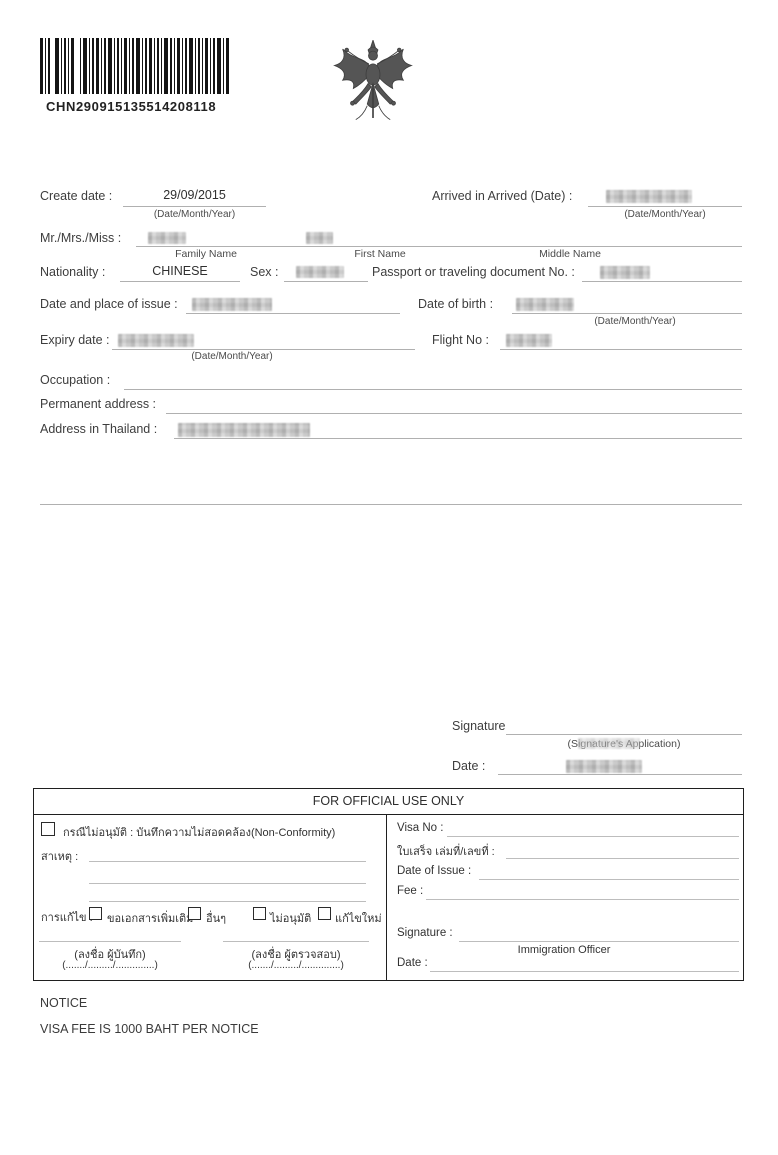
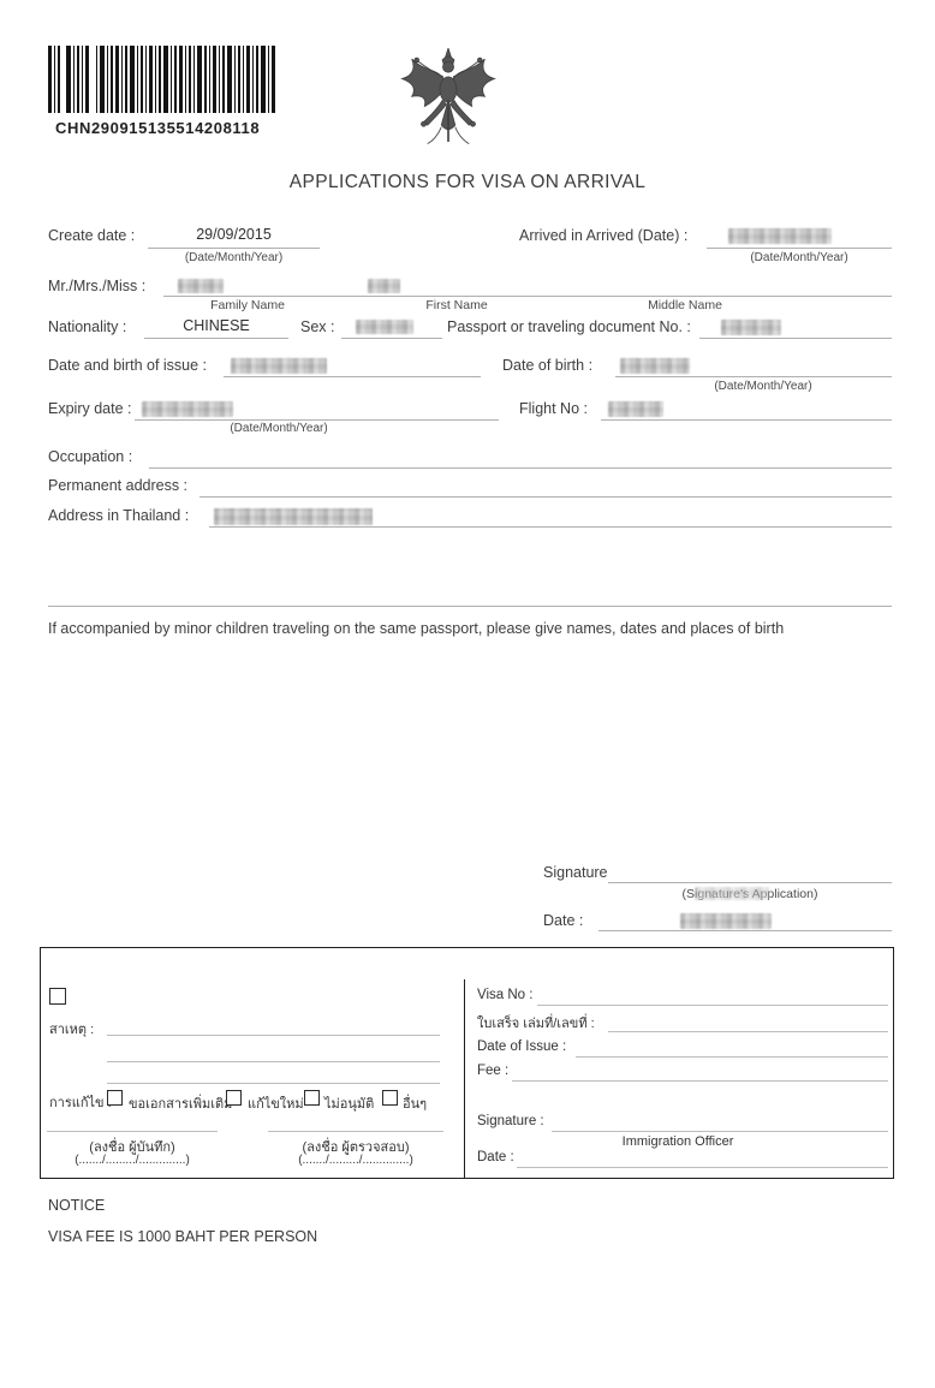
  CHN290915135514208118
+ APPLICATIONS FOR VISA ON ARRIVAL
  Create date :
  29/09/2015
  (Date/Month/Year)
  Arrived in Arrived (Date) :
  (Date/Month/Year)
  Mr./Mrs./Miss :
  Family Name
  First Name
  Middle Name
  Nationality :
  CHINESE
  Sex :
  Passport or traveling document No. :
- Date and place of issue :
+ Date and birth of issue :
  Date of birth :
  (Date/Month/Year)
  Expiry date :
  (Date/Month/Year)
  Flight No :
  Occupation :
  Permanent address :
  Address in Thailand :
+ If accompanied by minor children traveling on the same passport, please give names, dates and places of birth
  Signature
  (Signature's Application)
  Date :
- FOR OFFICIAL USE ONLY
- กรณีไม่อนุมัติ : บันทึกความไม่สอดคล้อง(Non-Conformity)
  สาเหตุ :
  การแก้ไข
  ขอเอกสารเพิ่มเติ
- อื่นๆ
+ แก้ไขใหม่
  ไม่อนุมัติ
- แก้ไขใหม่
+ อื่นๆ
  (ลงชื่อ ผู้บันทึก)
  (......./........./..............)
  (ลงชื่อ ผู้ตรวจสอบ)
  (......./........./..............)
  Visa No :
  ใบเสร็จ เล่มที่/เลขที่ :
  Date of Issue :
  Fee :
  Signature :
  Immigration Officer
  Date :
  NOTICE
- VISA FEE IS 1000 BAHT PER NOTICE
+ VISA FEE IS 1000 BAHT PER PERSON
